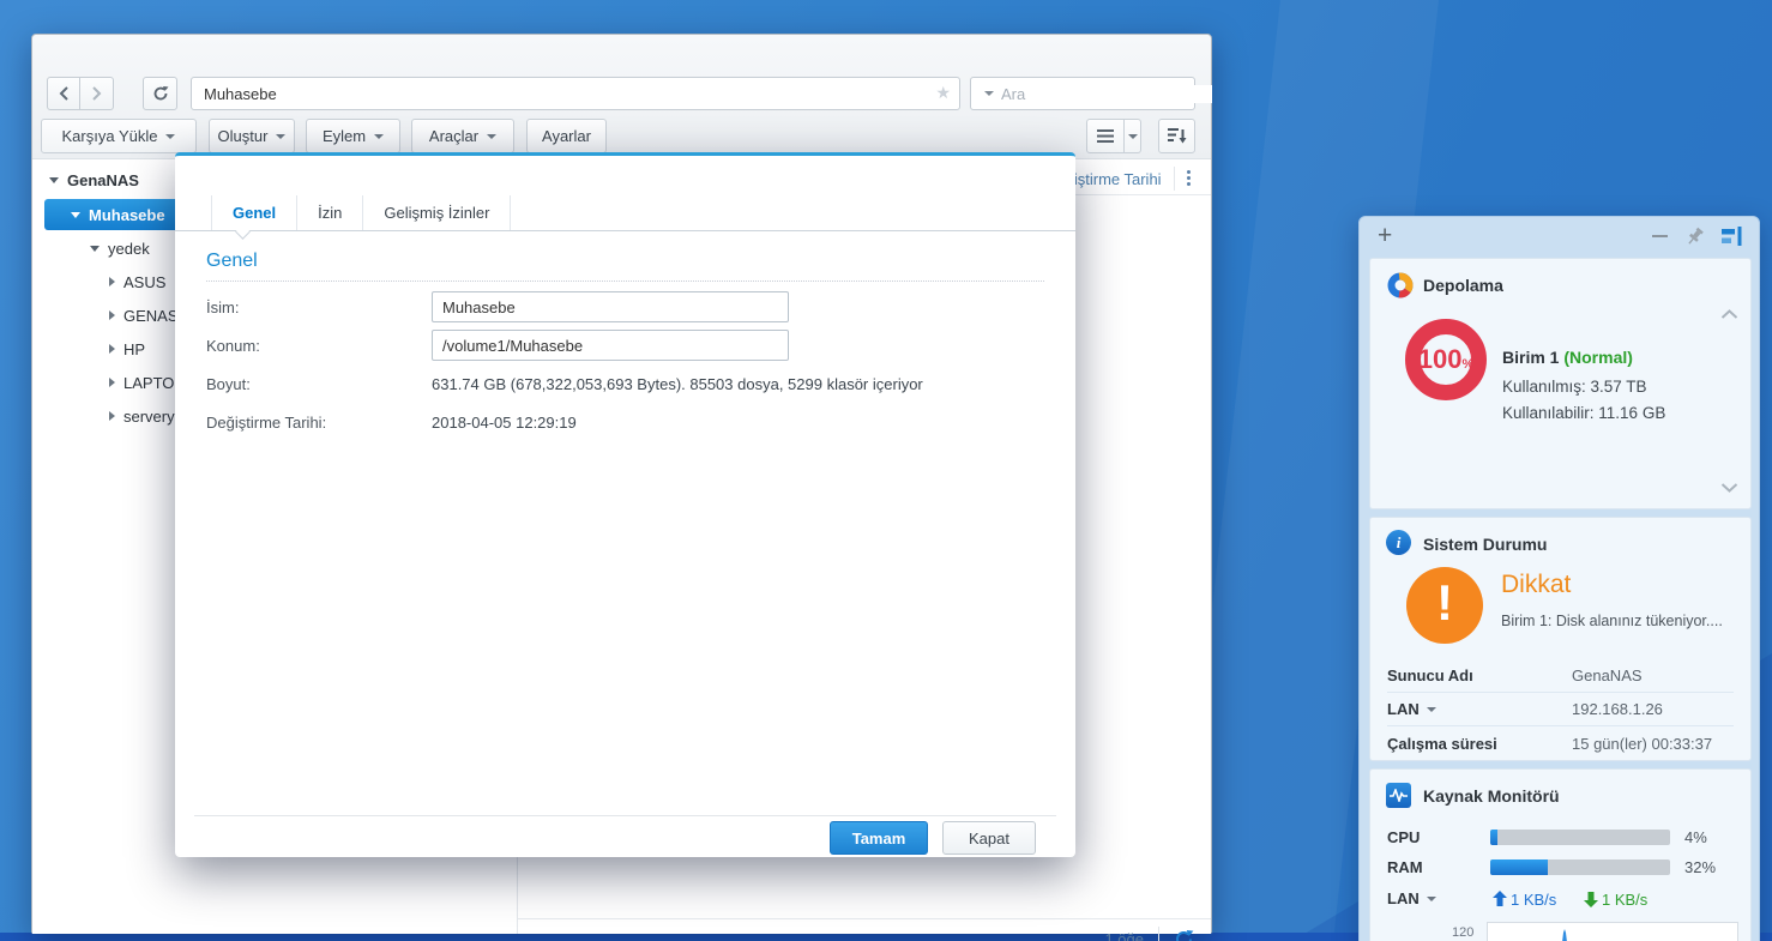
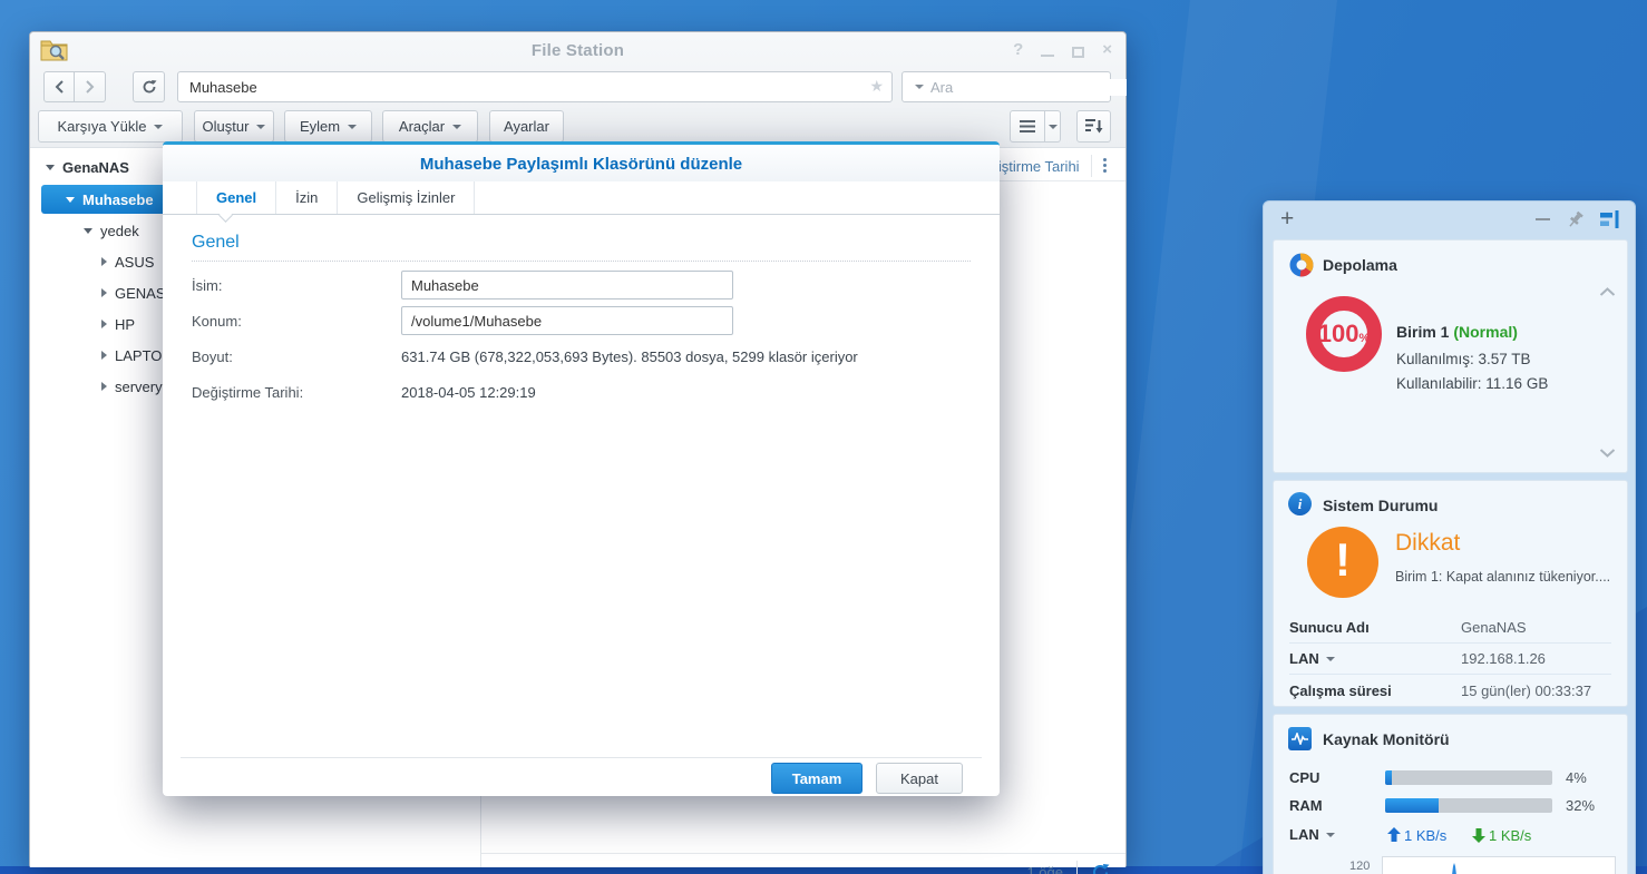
+ File Station
+ ?
+ ×
  Muhasebe
  ★
  Ara
  Karşıya Yükle
  Oluştur
  Eylem
  Araçlar
  Ayarlar
  GenaNAS
  Muhasebe
  yedek
  ASUS
  GENAS
  HP
  LAPTO
  servery
  iştirme Tarihi
  1 öğe
+ Muhasebe Paylaşımlı Klasörünü düzenle
  Genel
  İzin
  Gelişmiş İzinler
  Genel
  İsim:
  Muhasebe
  Konum:
  /volume1/Muhasebe
  Boyut:
  631.74 GB (678,322,053,693 Bytes). 85503 dosya, 5299 klasör içeriyor
  Değiştirme Tarihi:
  2018-04-05 12:29:19
  Tamam
  Kapat
  +
  Depolama
  100
  %
  Birim 1 (Normal)
  Kullanılmış: 3.57 TB
  Kullanılabilir: 11.16 GB
  i
  Sistem Durumu
  !
  Dikkat
- Birim 1: Disk alanınız tükeniyor....
+ Birim 1: Kapat alanınız tükeniyor....
  Sunucu Adı
  GenaNAS
  LAN
  192.168.1.26
  Çalışma süresi
  15 gün(ler) 00:33:37
  Kaynak Monitörü
  CPU
  4%
  RAM
  32%
  LAN
  1 KB/s
  1 KB/s
  120
